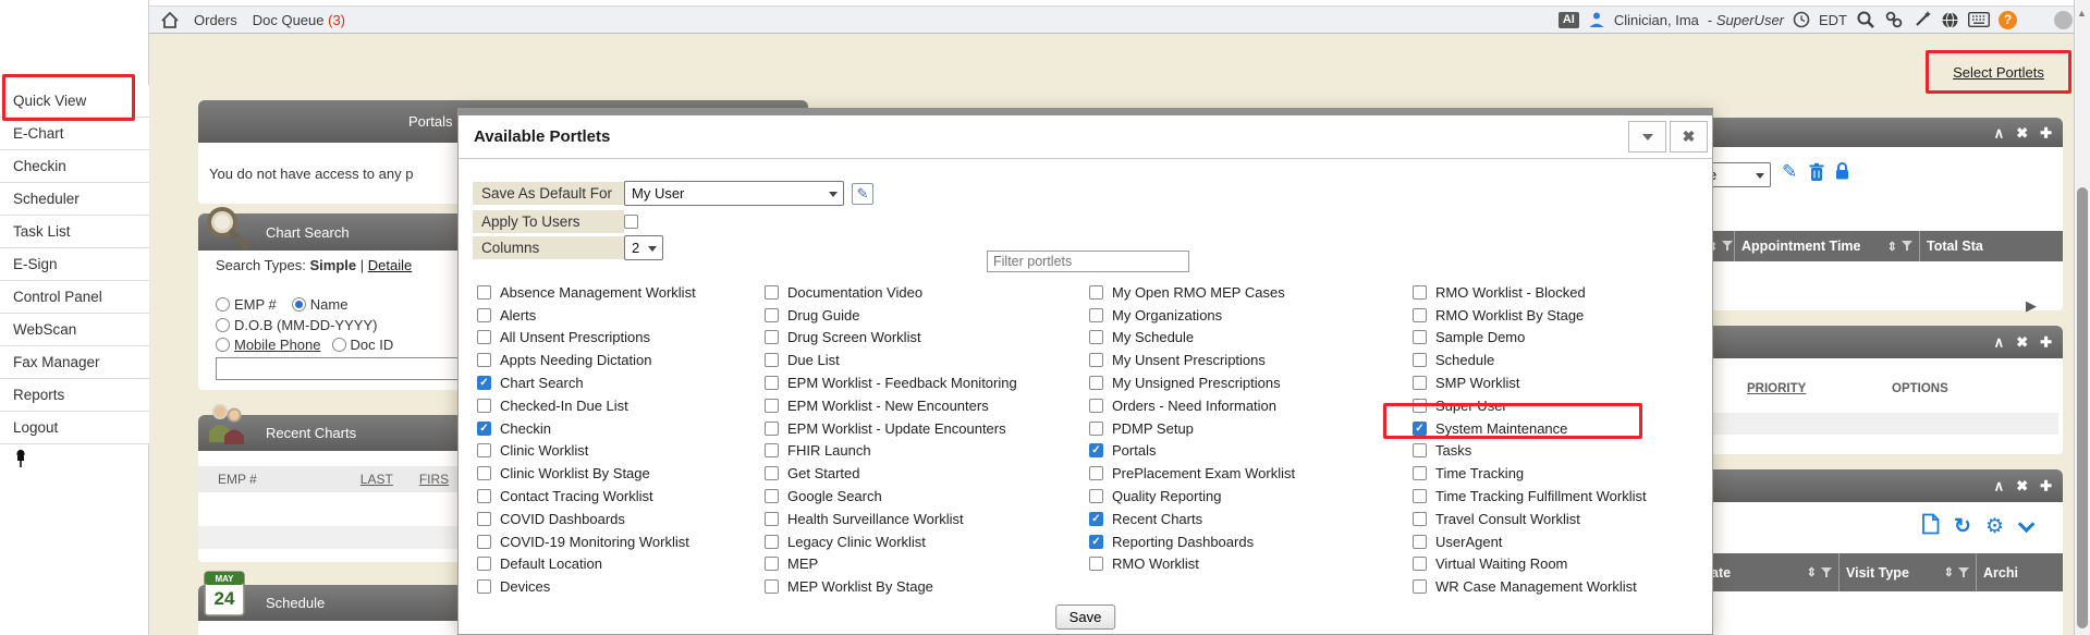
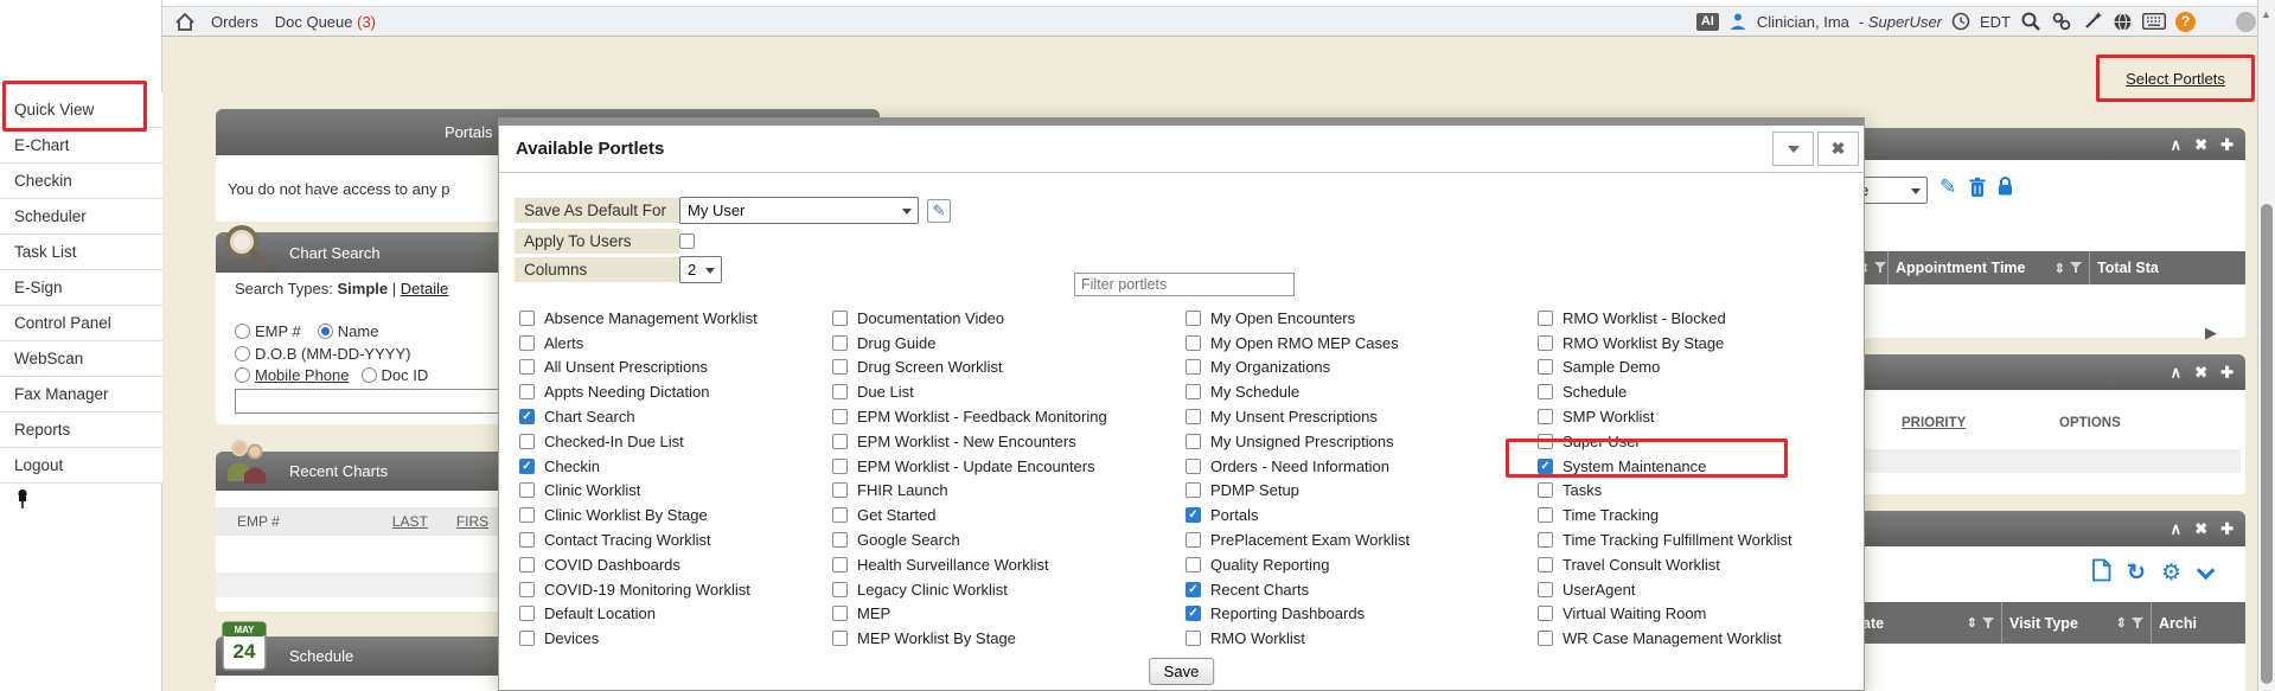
  Orders
  Doc Queue (3)
  AI
  Clinician, Ima
  - SuperUser
  EDT
  ?
  Quick View
  E-Chart
  Checkin
  Scheduler
  Task List
  E-Sign
  Control Panel
  WebScan
  Fax Manager
  Reports
  Logout
  Select Portlets
  Portals
  You do not have access to any p
  Chart Search
  Search Types: Simple | Detaile
  EMP #
  Name
  D.O.B (MM-DD-YYYY)
  Mobile Phone
  Doc ID
  Recent Charts
  EMP #
  LAST
  FIRS
  MAY
  24
  Schedule
  ∧
  ✖
  ✚
  ✎
  Appointment Time
  ⇕
  Total Sta
  ▶
  ∧
  ✖
  ✚
  PRIORITY
  OPTIONS
  ∧
  ✖
  ✚
  ↻
  ⚙
  ate
  ⇕
  Visit Type
  ⇕
  Archi
  Available Portlets
  ✖
  Save As Default For
  My User
  ✎
  Apply To Users
  Columns
  2
  Filter portlets
  Absence Management Worklist
  Alerts
  All Unsent Prescriptions
  Appts Needing Dictation
  ✓
  Chart Search
  Checked-In Due List
  ✓
  Checkin
  Clinic Worklist
  Clinic Worklist By Stage
  Contact Tracing Worklist
  COVID Dashboards
  COVID-19 Monitoring Worklist
  Default Location
  Devices
  Documentation Video
  Drug Guide
  Drug Screen Worklist
  Due List
  EPM Worklist - Feedback Monitoring
  EPM Worklist - New Encounters
  EPM Worklist - Update Encounters
  FHIR Launch
  Get Started
  Google Search
  Health Surveillance Worklist
  Legacy Clinic Worklist
  MEP
  MEP Worklist By Stage
+ My Open Encounters
  My Open RMO MEP Cases
  My Organizations
  My Schedule
  My Unsent Prescriptions
  My Unsigned Prescriptions
  Orders - Need Information
  PDMP Setup
  ✓
  Portals
  PrePlacement Exam Worklist
  Quality Reporting
  ✓
  Recent Charts
  ✓
  Reporting Dashboards
  RMO Worklist
  RMO Worklist - Blocked
  RMO Worklist By Stage
  Sample Demo
  Schedule
  SMP Worklist
  Super User
  ✓
  System Maintenance
  Tasks
  Time Tracking
  Time Tracking Fulfillment Worklist
  Travel Consult Worklist
  UserAgent
  Virtual Waiting Room
  WR Case Management Worklist
  Save
  ▲
